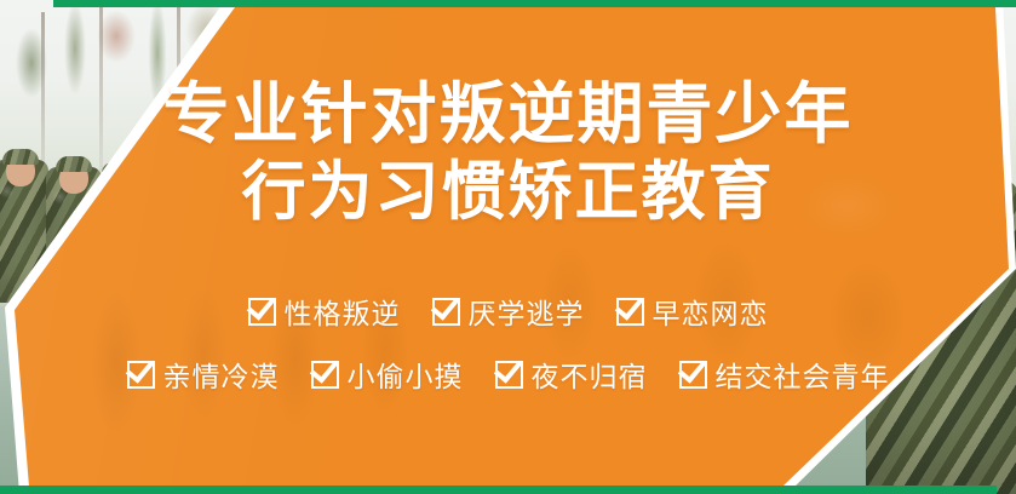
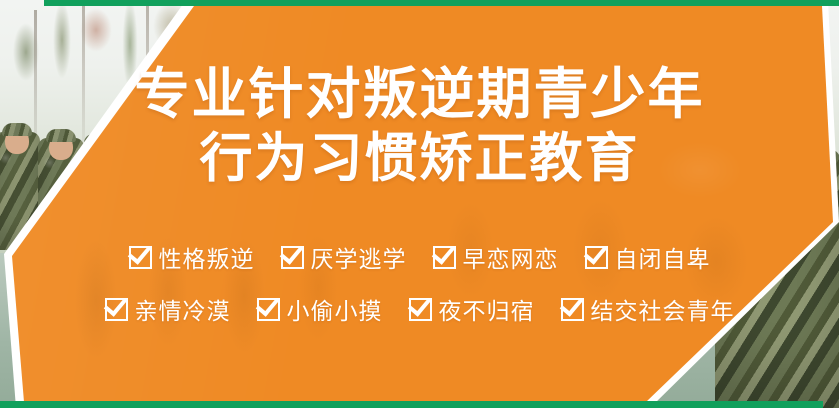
  专业针对叛逆期青少年
  行为习惯矫正教育
  性格叛逆
  厌学逃学
  早恋网恋
+ 自闭自卑
  亲情冷漠
  小偷小摸
  夜不归宿
  结交社会青年
